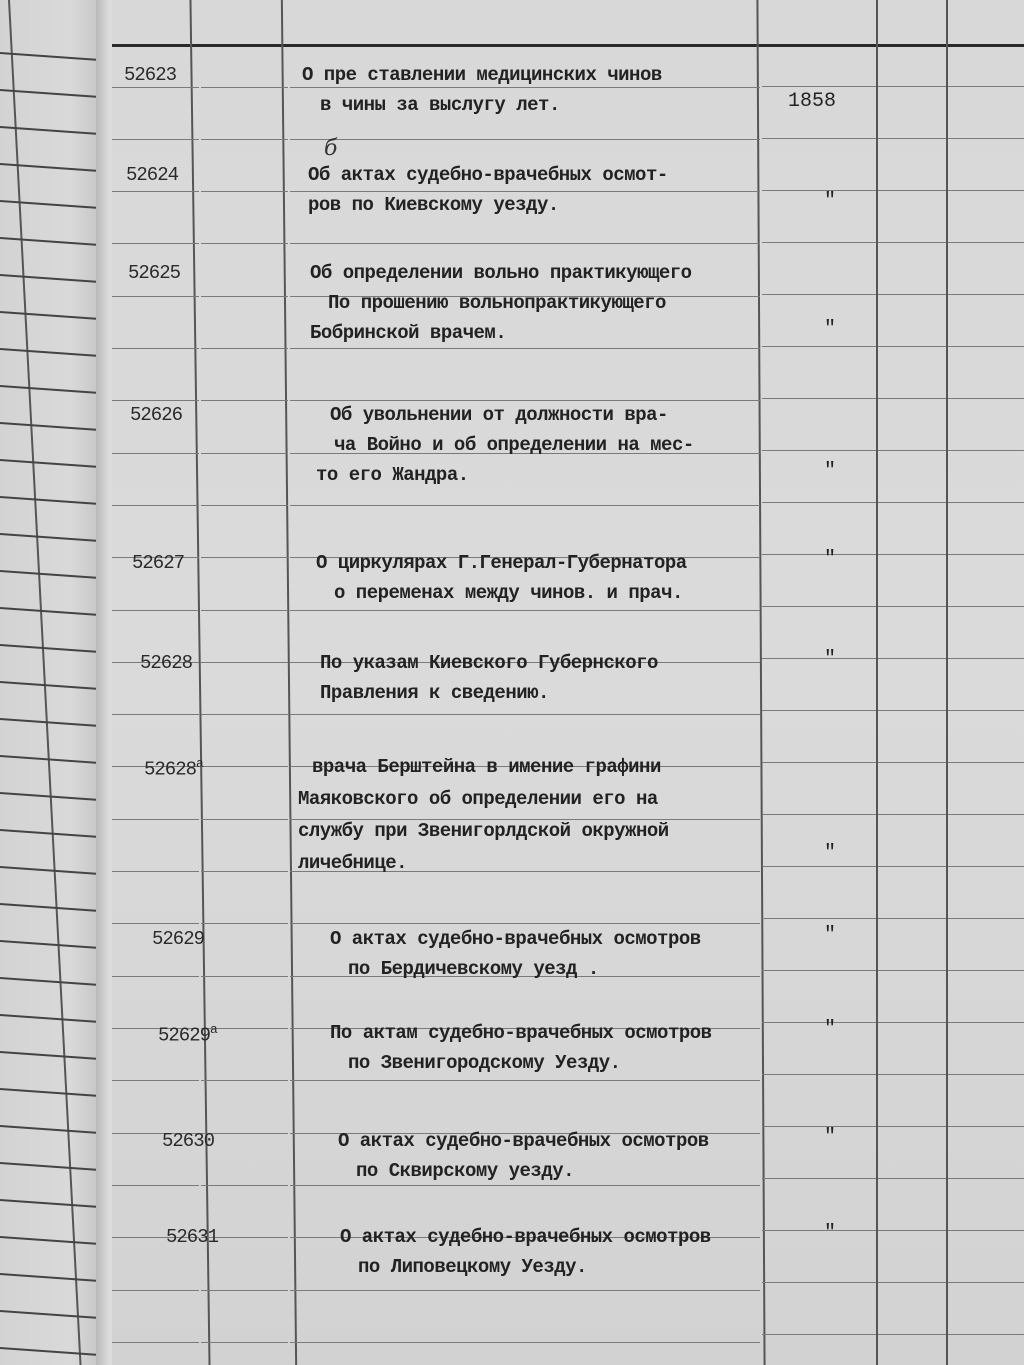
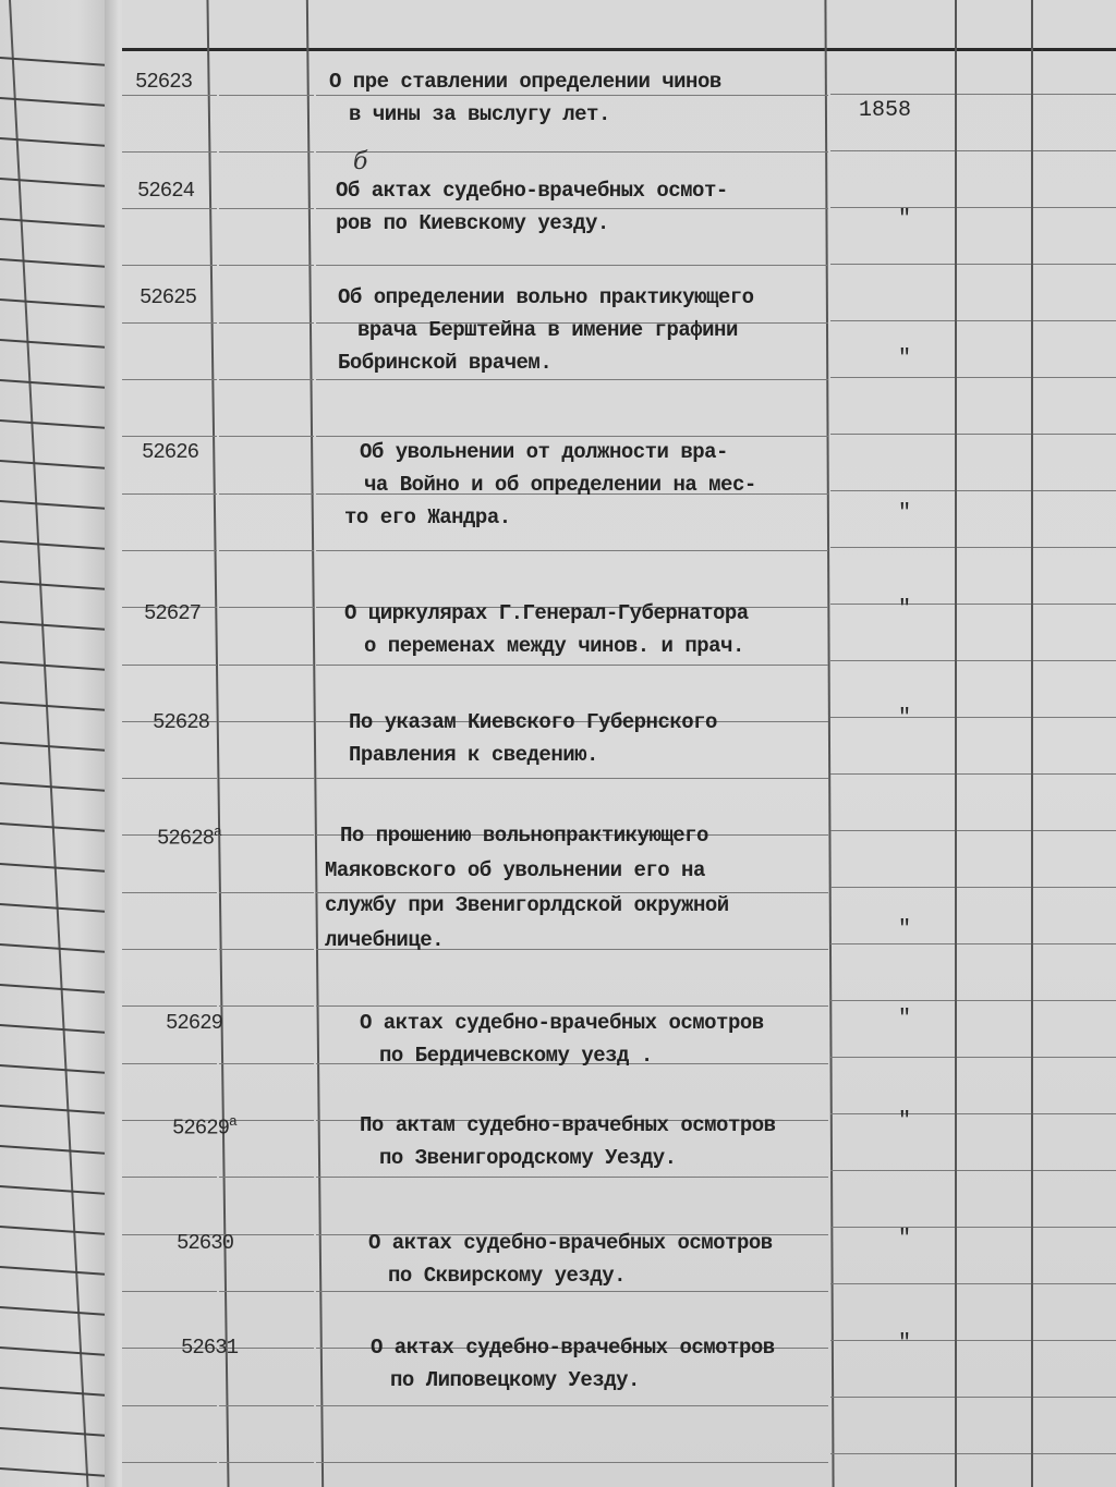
  52623
- О пре ставлении медицинских чинов
+ О пре ставлении определении чинов
  в чины за выслугу лет.
  1858
  52624
  Об актах судебно-врачебных осмот-
  ров по Киевскому уезду.
  "
  52625
  Об определении вольно практикующего
- По прошению вольнопрактикующего
+ врача Берштейна в имение графини
  Бобринской врачем.
  "
  52626
  Об увольнении от должности вра-
  ча Войно и об определении на мес-
  то его Жандра.
  "
  52627
  О циркулярах Г.Генерал-Губернатора
  о переменах между чинов. и прач.
  "
  52628
  По указам Киевского Губернского
  Правления к сведению.
  "
  52628а
- врача Берштейна в имение графини
+ По прошению вольнопрактикующего
- Маяковского об определении его на
+ Маяковского об увольнении его на
  службу при Звенигорлдской окружной
  личебнице.
  "
  52629
  О актах судебно-врачебных осмотров
  по Бердичевскому уезд .
  "
  52629а
  По актам судебно-врачебных осмотров
  по Звенигородскому Уезду.
  "
  52630
  О актах судебно-врачебных осмотров
  по Сквирскому уезду.
  "
  52631
  О актах судебно-врачебных осмотров
  по Липовецкому Уезду.
  "
  б
